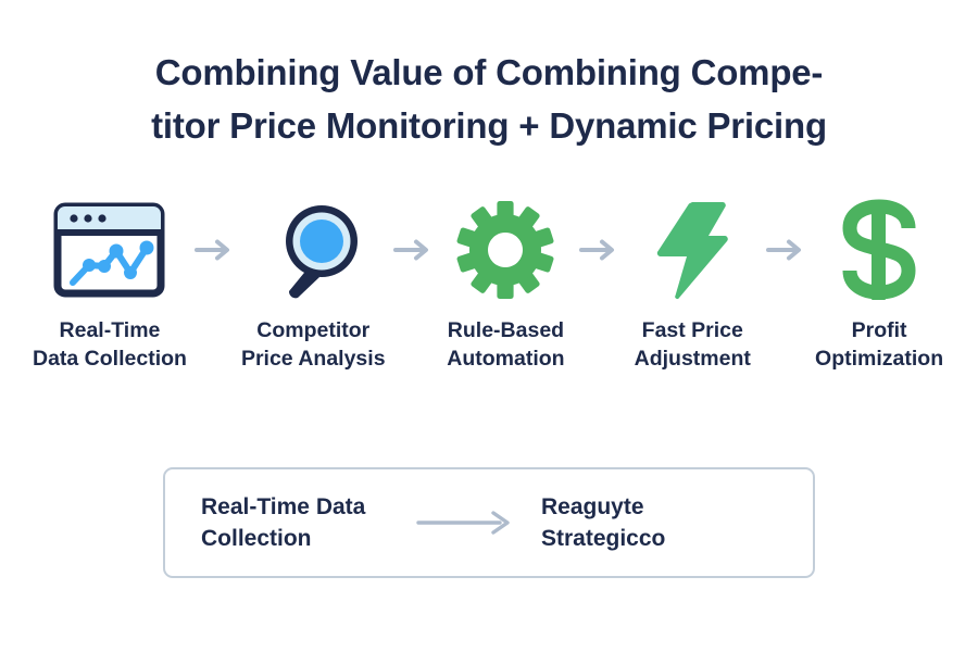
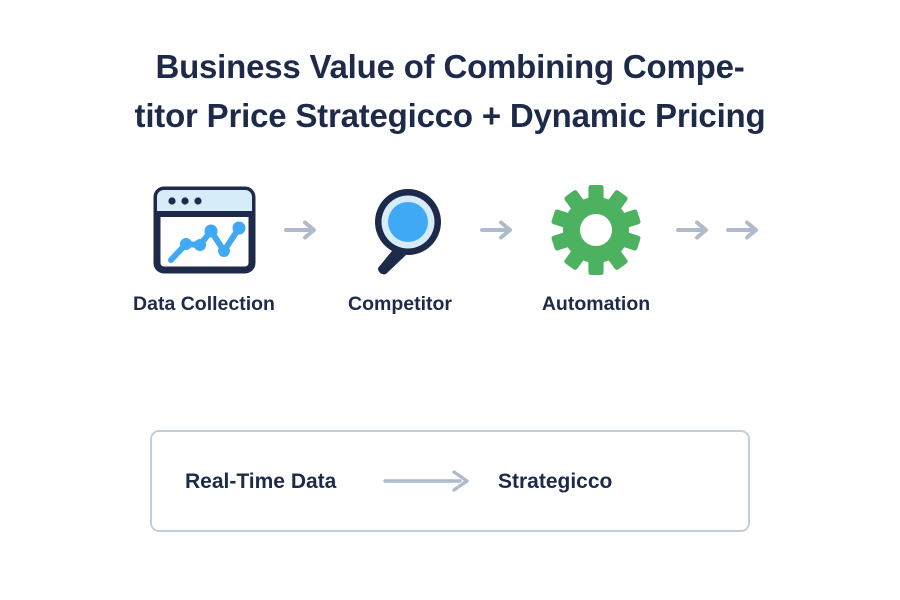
- Combining Value of Combining Compe-
+ Business Value of Combining Compe-
- titor Price Monitoring + Dynamic Pricing
+ titor Price Strategicco + Dynamic Pricing
- Real-Time
  Data Collection
  Competitor
- Price Analysis
- Rule-Based
  Automation
- Fast Price
- Adjustment
- Profit
- Optimization
  Real-Time Data
- Collection
- Reaguyte
  Strategicco
